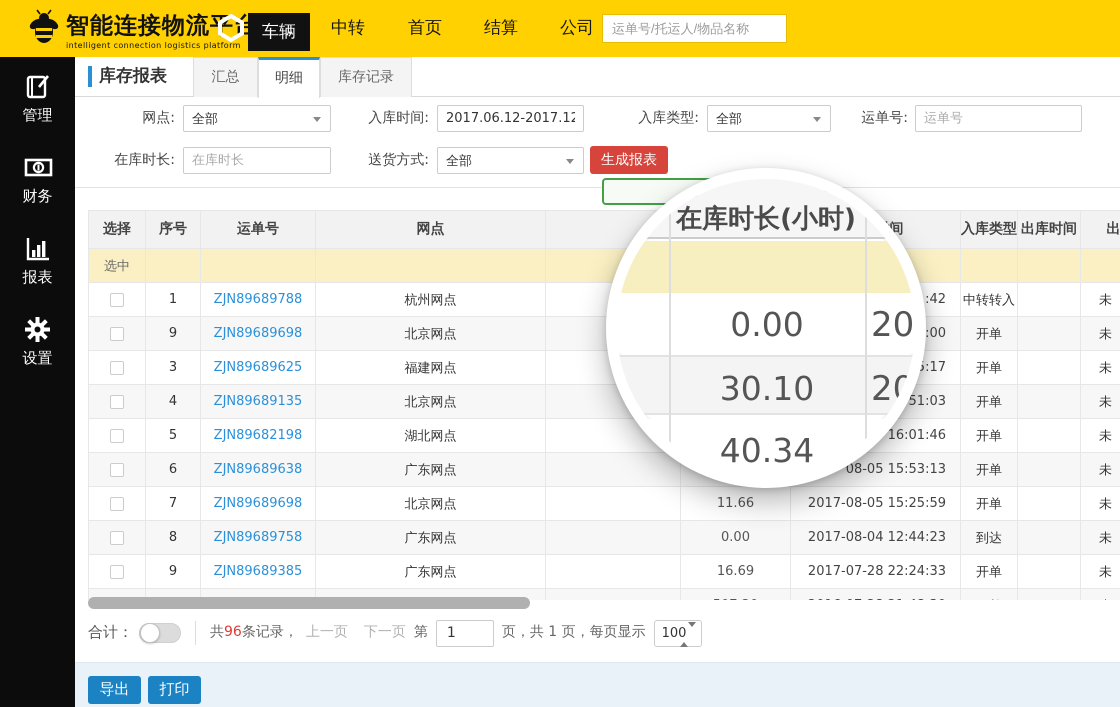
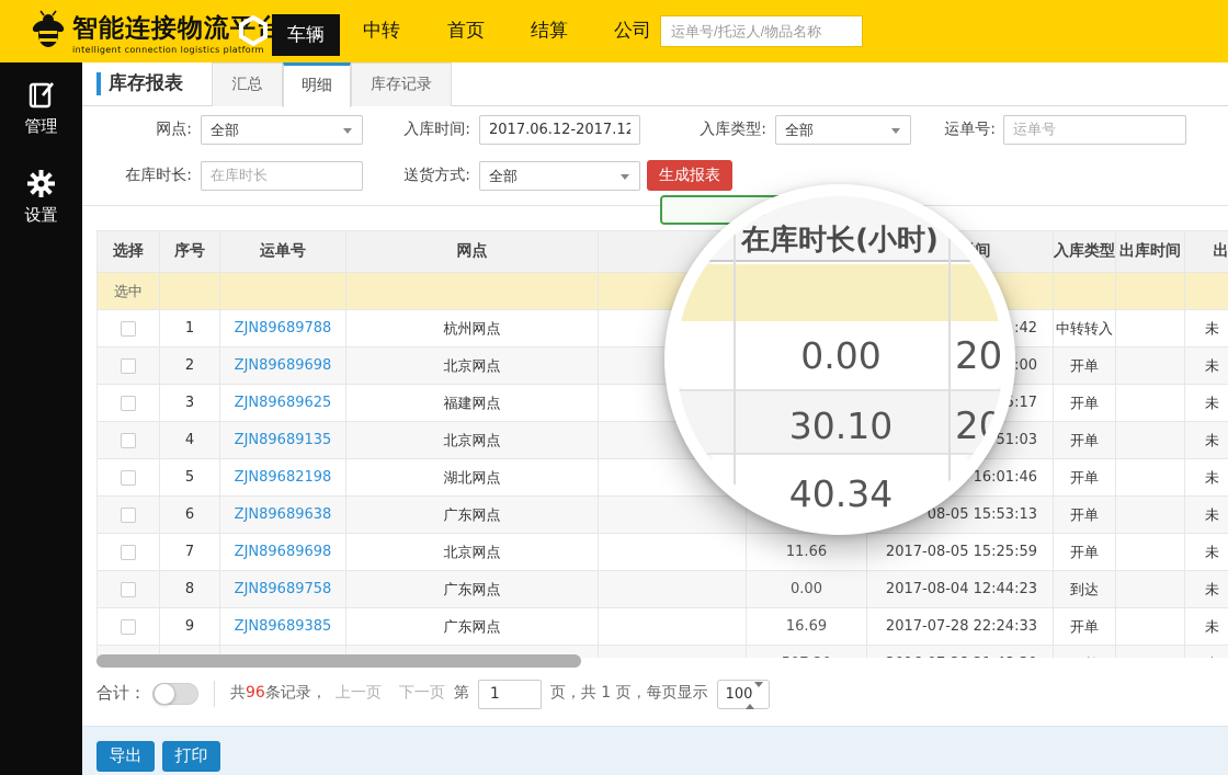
  智能连接物流台
  intelligent connection logistics platform
  车辆
  中转
  首页
  结算
  公司
  运单号/托运人/物品名称
  管理
- 财务
- 报表
  设置
  库存报表
  汇总
  明细
  库存记录
  网点:
  全部
  入库时间:
  2017.06.12-2017.12
  入库类型:
  全部
  运单号:
  运单号
  在库时长:
  在库时长
  送货方式:
  全部
  生成报表
  选中
  	1	ZJN89689788	杭州网点			:42	中转转入		未
- 	9	ZJN89689698	北京网点			:00	开单		未
+ 	2	ZJN89689698	北京网点			:00	开单		未
  	3	ZJN89689625	福建网点			:17	开单		未
  	4	ZJN89689135	北京网点			1:03	开单		未
  	5	ZJN89682198	湖北网点			1:46	开单		未
  	6	ZJN89689638	广东网点			3:13	开单		未
  	7	ZJN89689698	北京网点		11.66	2017-08-05 15:25:59	开单		未
  	8	ZJN89689758	广东网点		0.00	2017-08-04 12:44:23	到达		未
  	9	ZJN89689385	广东网点		16.69	2017-07-28 22:24:33	开单		未
  合计：
  共96条记录，
  上一页
  下一页
  第
  1
  页，共 1 页，每页显示
  100
  导出
  打印
  在库时长(小时)
  0.00
  30.10
  20
  40.34
